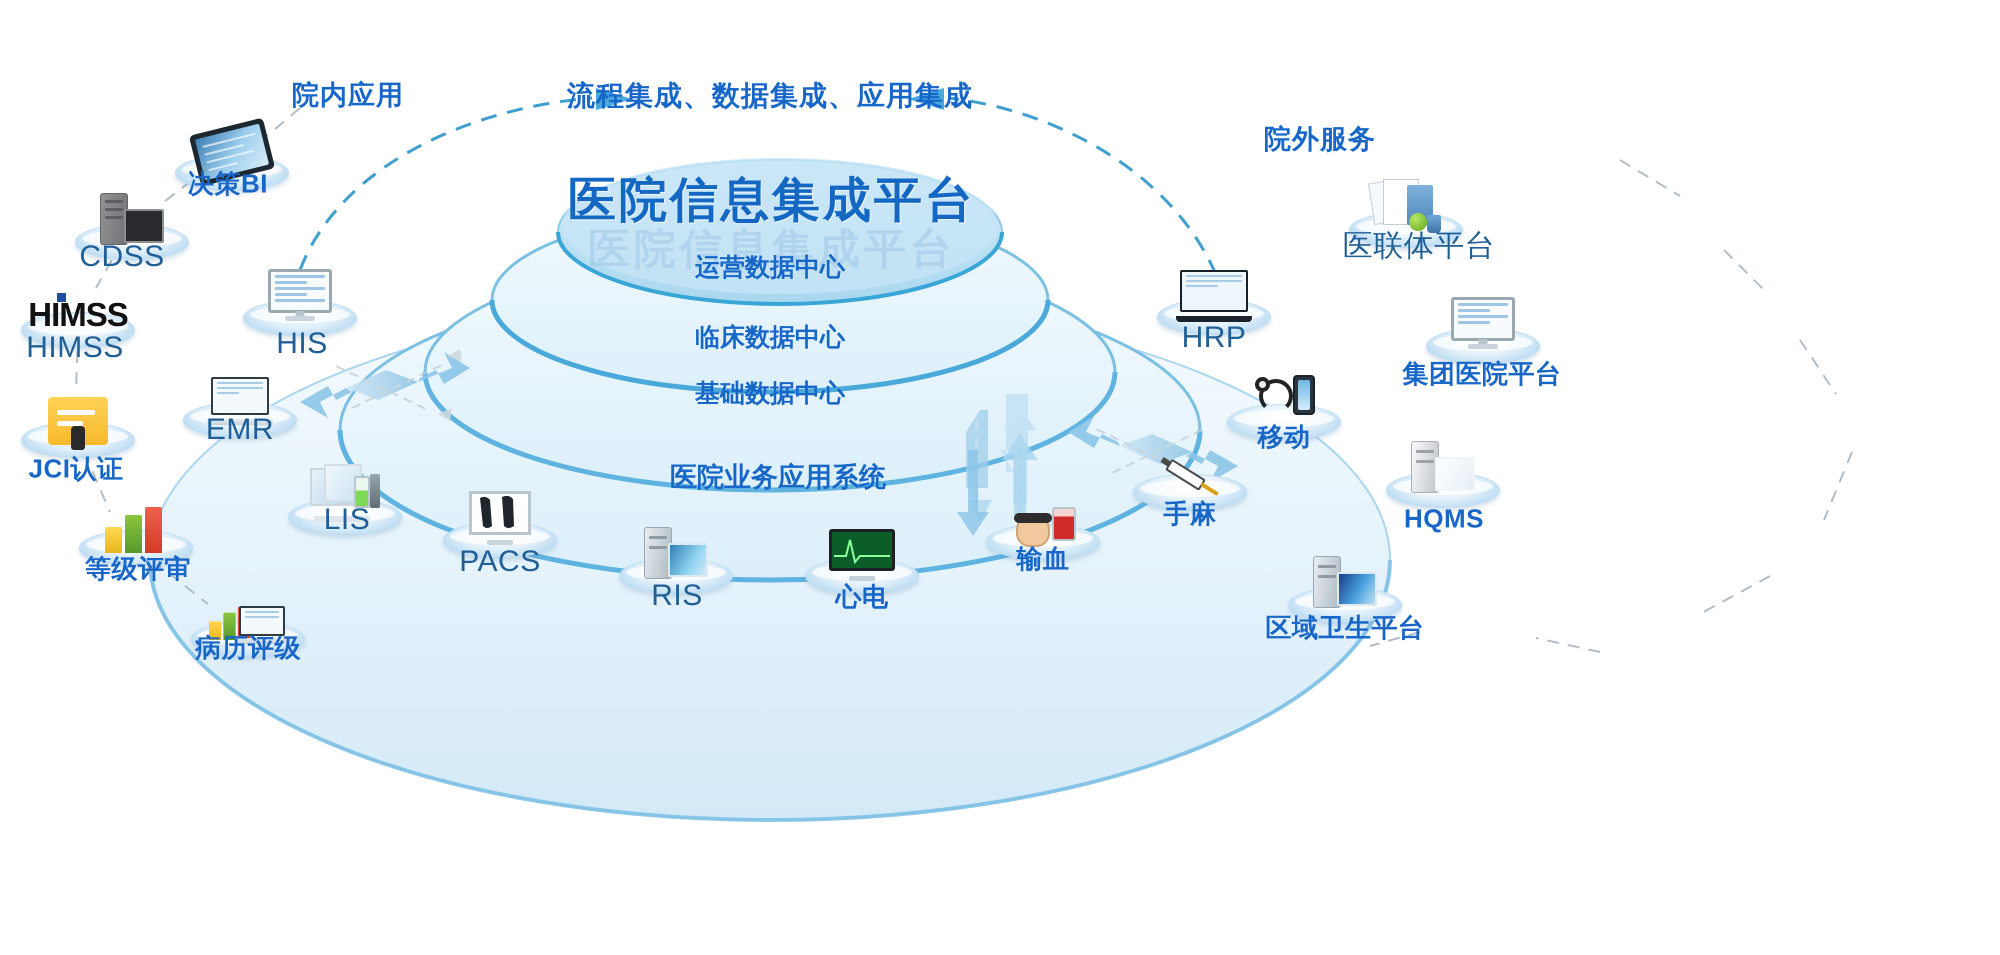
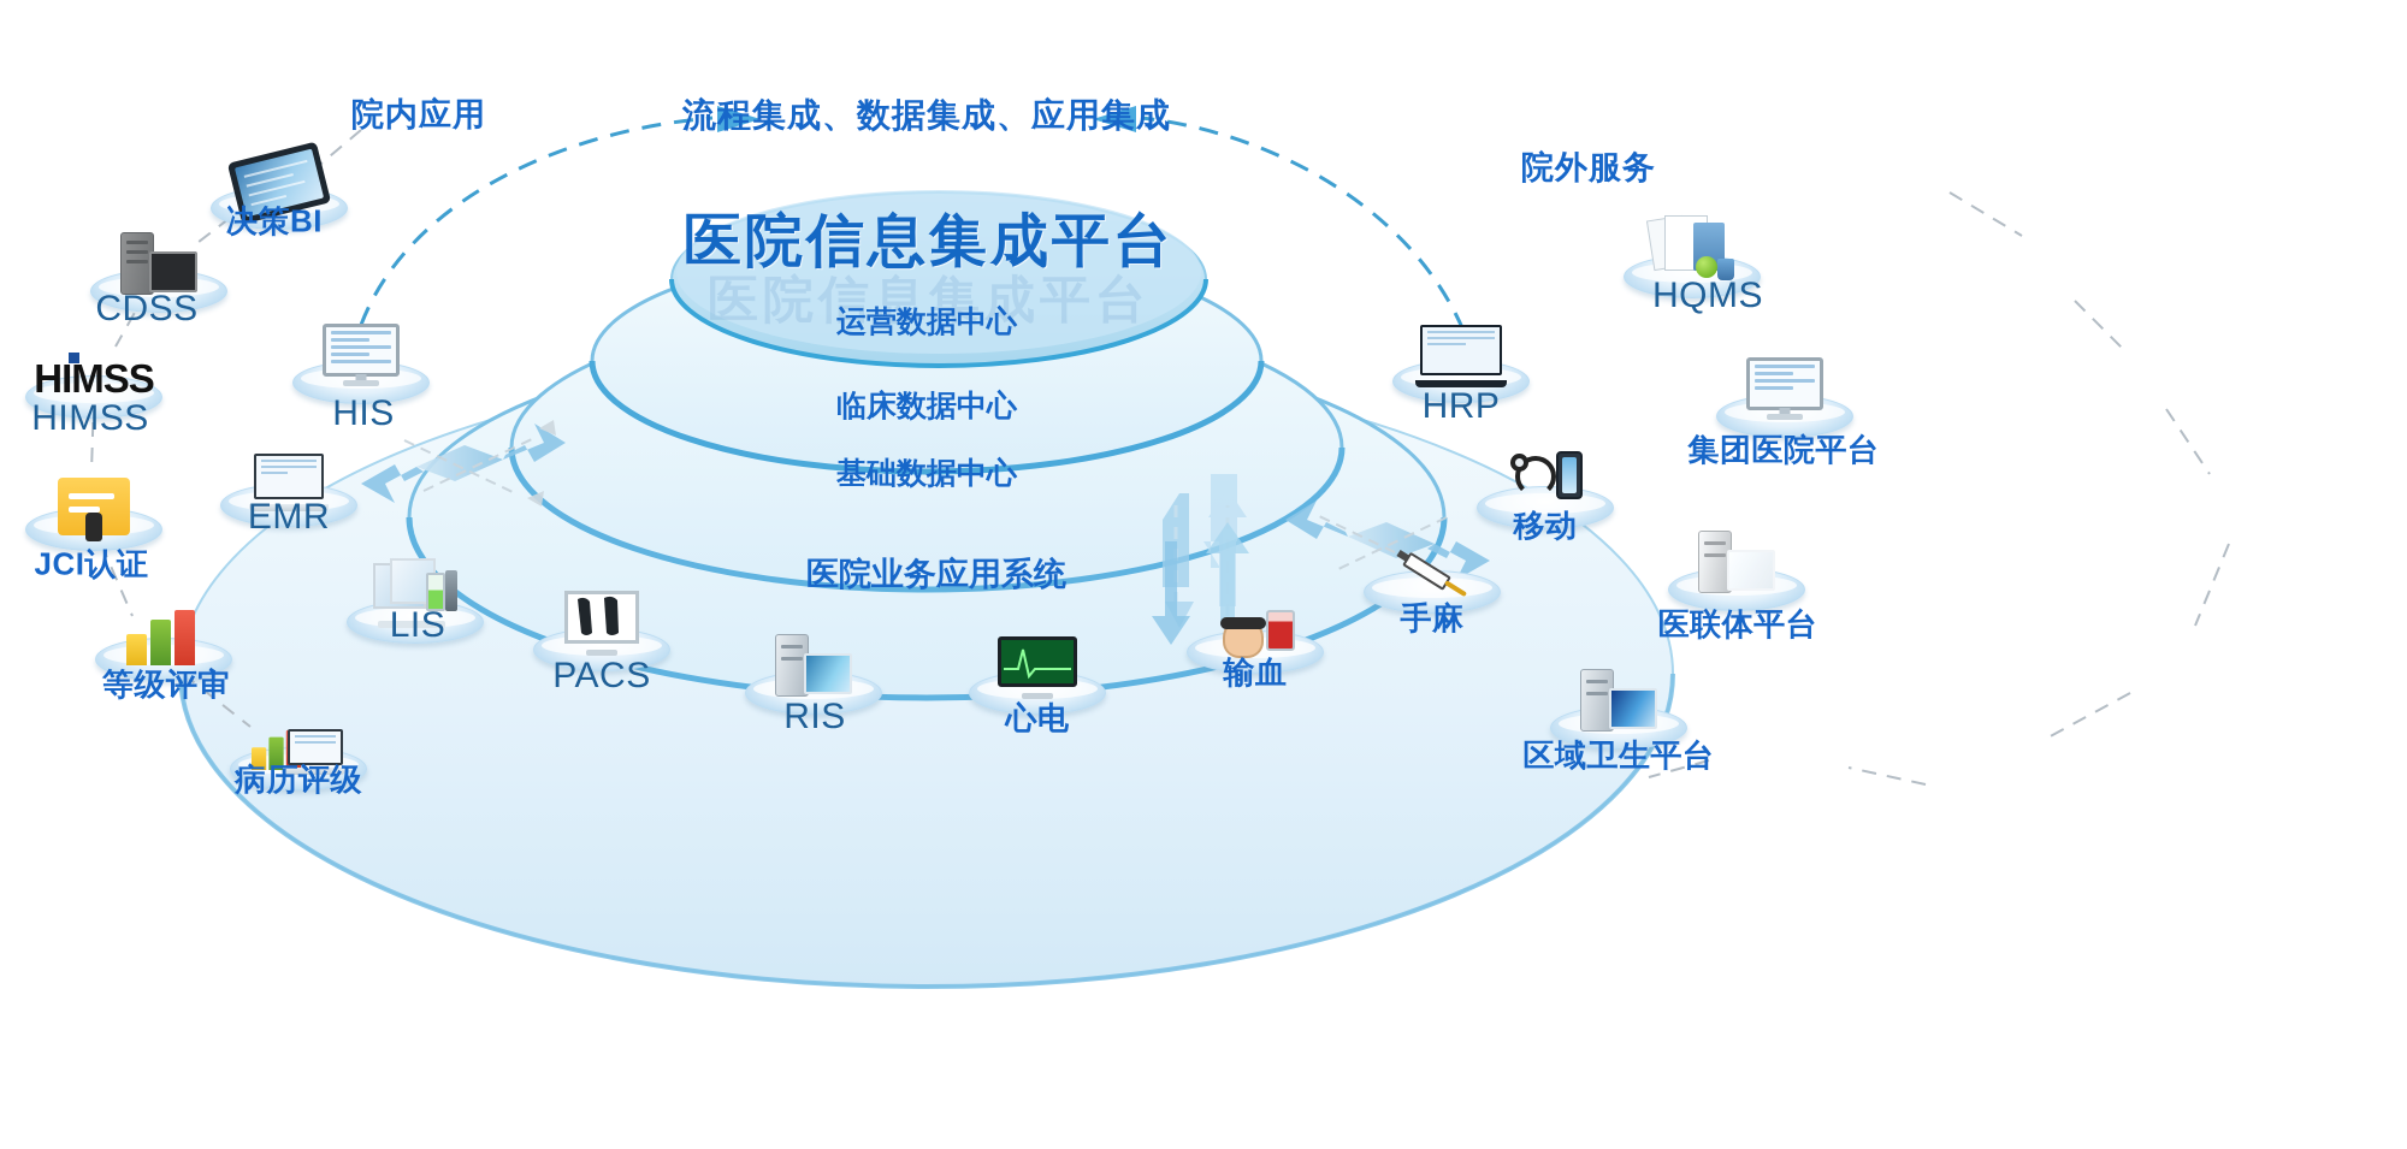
  院内应用
  院外服务
  流程集成、数据集成、应用集成
  医院信息集成平台
  医院信息集成平台
  运营数据中心
  临床数据中心
  基础数据中心
  医院业务应用系统
  决策BI
  CDSS
  HIMSS
  HIMSS
  JCI认证
  等级评审
  病历评级
  HIS
  EMR
  LIS
  PACS
  RIS
  心电
  输血
  手麻
  HRP
  移动
- 医联体平台
+ HQMS
  集团医院平台
- HQMS
+ 医联体平台
  区域卫生平台
